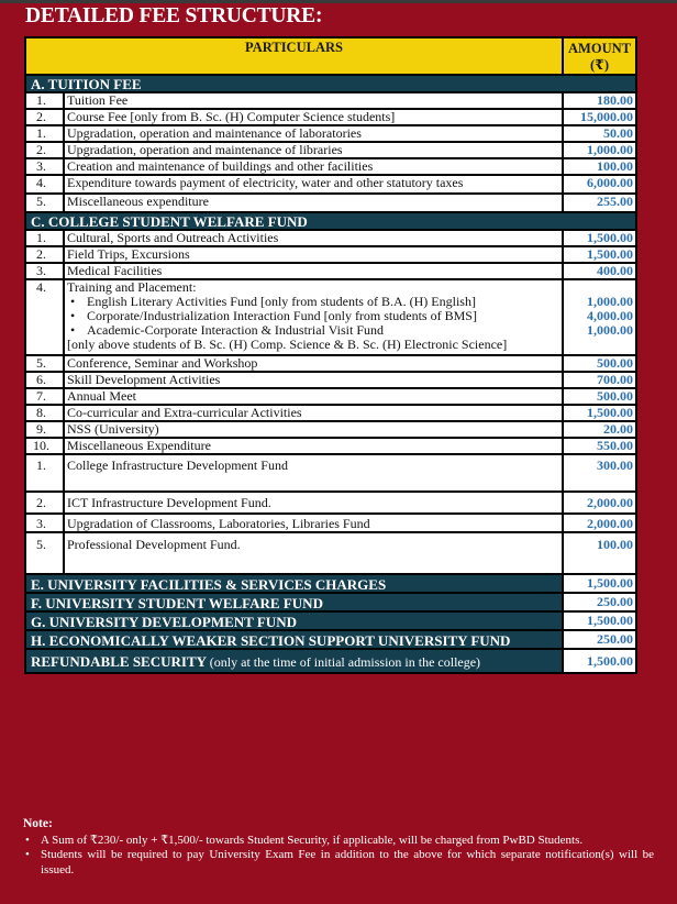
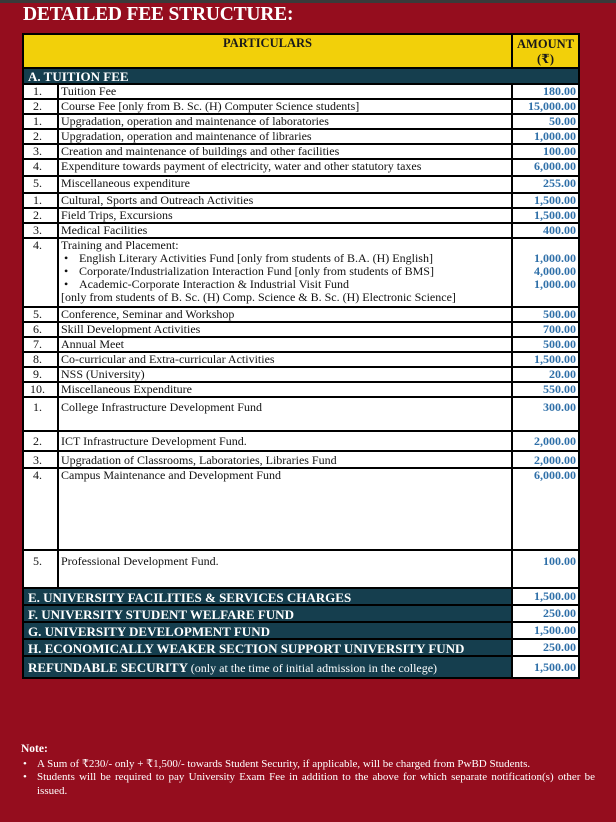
  DETAILED FEE STRUCTURE:
  PARTICULARS	AMOUNT(₹)
  A. TUITION FEE
  1.	Tuition Fee	180.00
  2.	Course Fee [only from B. Sc. (H) Computer Science students]	15,000.00
  1.	Upgradation, operation and maintenance of laboratories	50.00
  2.	Upgradation, operation and maintenance of libraries	1,000.00
  3.	Creation and maintenance of buildings and other facilities	100.00
  4.	Expenditure towards payment of electricity, water and other statutory taxes	6,000.00
  5.	Miscellaneous expenditure	255.00
- C. COLLEGE STUDENT WELFARE FUND
  1.	Cultural, Sports and Outreach Activities	1,500.00
  2.	Field Trips, Excursions	1,500.00
  3.	Medical Facilities	400.00
- 4.	Training and Placement: English Literary Activities Fund [only from students of B.A. (H) English] Corporate/Industrialization Interaction Fund [only from students of BMS] Academic-Corporate Interaction & Industrial Visit Fund [only above students of B. Sc. (H) Comp. Science & B. Sc. (H) Electronic Science]	1,000.00 4,000.00 1,000.00
+ 4.	Training and Placement: English Literary Activities Fund [only from students of B.A. (H) English] Corporate/Industrialization Interaction Fund [only from students of BMS] Academic-Corporate Interaction & Industrial Visit Fund [only from students of B. Sc. (H) Comp. Science & B. Sc. (H) Electronic Science]	1,000.00 4,000.00 1,000.00
  5.	Conference, Seminar and Workshop	500.00
  6.	Skill Development Activities	700.00
  7.	Annual Meet	500.00
  8.	Co-curricular and Extra-curricular Activities	1,500.00
  9.	NSS (University)	20.00
  10.	Miscellaneous Expenditure	550.00
  1.	College Infrastructure Development Fund	300.00
  2.	ICT Infrastructure Development Fund.	2,000.00
  3.	Upgradation of Classrooms, Laboratories, Libraries Fund	2,000.00
+ 4.	Campus Maintenance and Development Fund	6,000.00
  5.	Professional Development Fund.	100.00
  E. UNIVERSITY FACILITIES & SERVICES CHARGES	1,500.00
  F. UNIVERSITY STUDENT WELFARE FUND	250.00
  G. UNIVERSITY DEVELOPMENT FUND	1,500.00
  H. ECONOMICALLY WEAKER SECTION SUPPORT UNIVERSITY FUND	250.00
  REFUNDABLE SECURITY (only at the time of initial admission in the college)	1,500.00
  Note:
  A Sum of ₹230/- only + ₹1,500/- towards Student Security, if applicable, will be charged from PwBD Students.
- Students will be required to pay University Exam Fee in addition to the above for which separate notification(s) will be issued.
+ Students will be required to pay University Exam Fee in addition to the above for which separate notification(s) other be issued.
